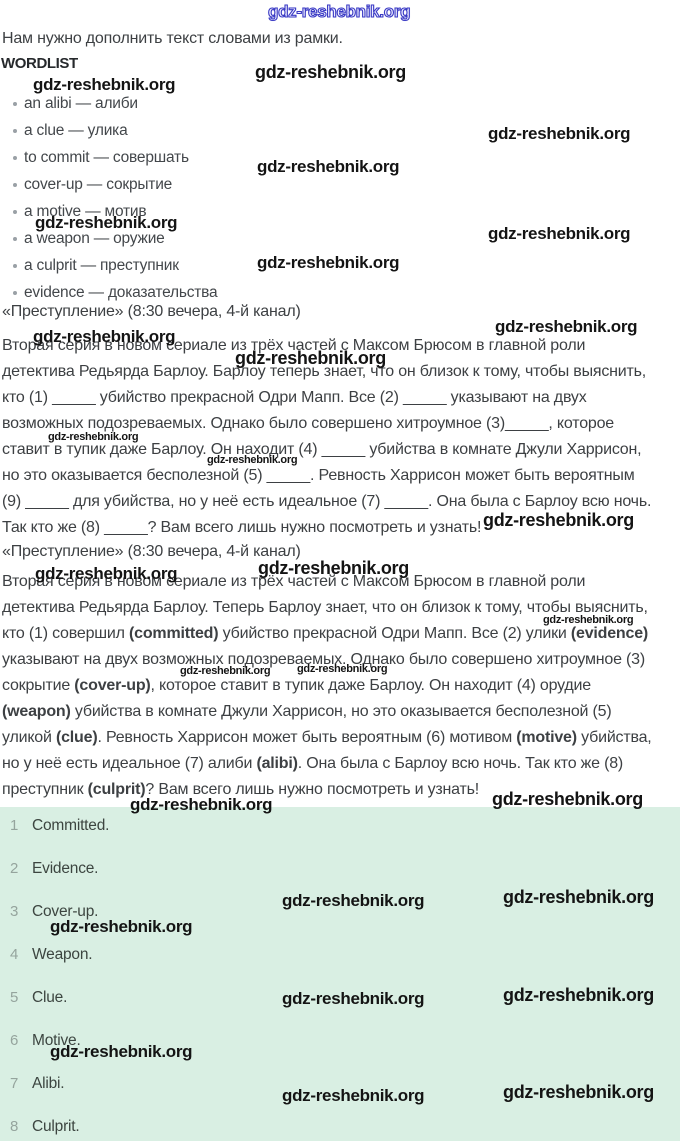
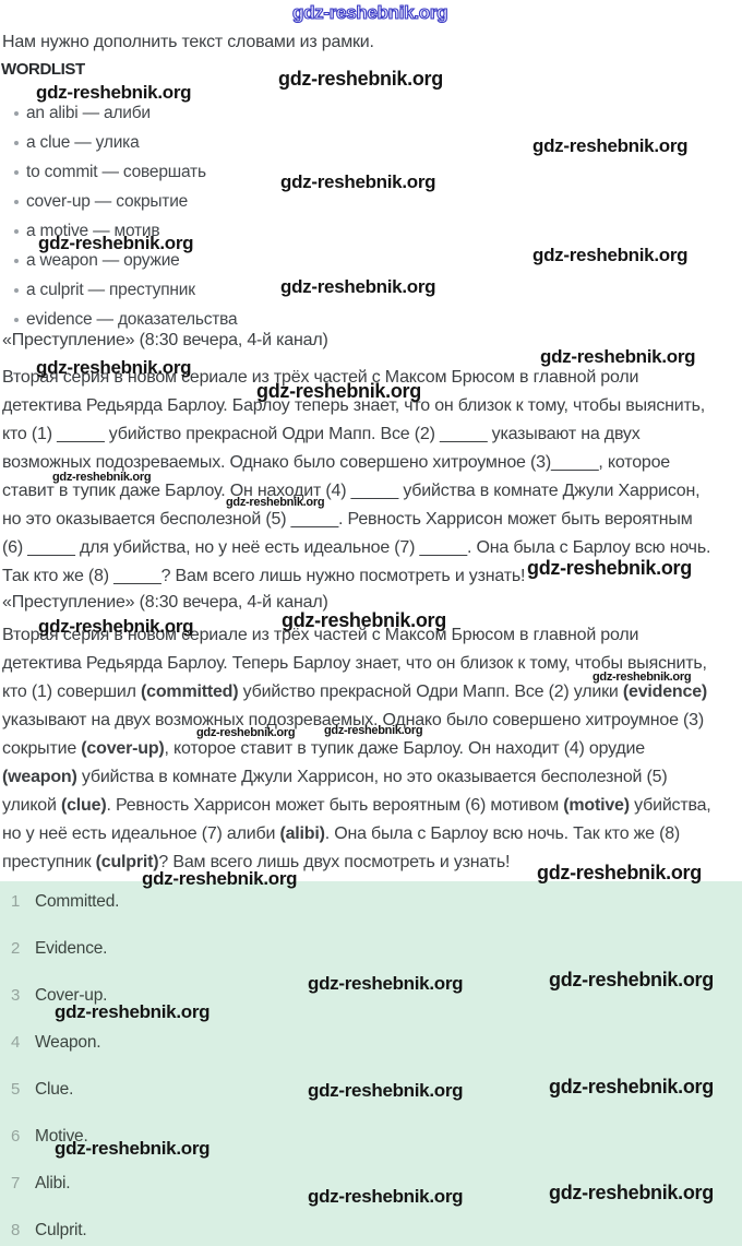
  Нам нужно дополнить текст словами из рамки.
  WORDLIST
  an alibi — алиби
  a clue — улика
  to commit — совершать
  cover-up — сокрытие
  a motive — мотив
  a weapon — оружие
  a culprit — преступник
  evidence — доказательства
  «Преступление» (8:30 вечера, 4-й канал)
- Вторая серия в новом сериале из трёх частей с Максом Брюсом в главной роли детектива Редьярда Барлоу. Барлоу теперь знает, что он близок к тому, чтобы выяснить, кто (1) _____ убийство прекрасной Одри Мапп. Все (2) _____ указывают на двух возможных подозреваемых. Однако было совершено хитроумное (3)_____, которое ставит в тупик даже Барлоу. Он находит (4) _____ убийства в комнате Джули Харрисон, но это оказывается бесполезной (5) _____. Ревность Харрисон может быть вероятным (9) _____ для убийства, но у неё есть идеальное (7) _____. Она была с Барлоу всю ночь. Так кто же (8) _____? Вам всего лишь нужно посмотреть и узнать!
+ Вторая серия в новом сериале из трёх частей с Максом Брюсом в главной роли детектива Редьярда Барлоу. Барлоу теперь знает, что он близок к тому, чтобы выяснить, кто (1) _____ убийство прекрасной Одри Мапп. Все (2) _____ указывают на двух возможных подозреваемых. Однако было совершено хитроумное (3)_____, которое ставит в тупик даже Барлоу. Он находит (4) _____ убийства в комнате Джули Харрисон, но это оказывается бесполезной (5) _____. Ревность Харрисон может быть вероятным (6) _____ для убийства, но у неё есть идеальное (7) _____. Она была с Барлоу всю ночь. Так кто же (8) _____? Вам всего лишь нужно посмотреть и узнать!
  «Преступление» (8:30 вечера, 4-й канал)
- Вторая серия в новом сериале из трёх частей с Максом Брюсом в главной роли детектива Редьярда Барлоу. Теперь Барлоу знает, что он близок к тому, чтобы выяснить, кто (1) совершил (committed) убийство прекрасной Одри Мапп. Все (2) улики (evidence) указывают на двух возможных подозреваемых. Однако было совершено хитроумное (3) сокрытие (cover-up), которое ставит в тупик даже Барлоу. Он находит (4) орудие (weapon) убийства в комнате Джули Харрисон, но это оказывается бесполезной (5) уликой (clue). Ревность Харрисон может быть вероятным (6) мотивом (motive) убийства, но у неё есть идеальное (7) алиби (alibi). Она была с Барлоу всю ночь. Так кто же (8) преступник (culprit)? Вам всего лишь нужно посмотреть и узнать!
+ Вторая серия в новом сериале из трёх частей с Максом Брюсом в главной роли детектива Редьярда Барлоу. Теперь Барлоу знает, что он близок к тому, чтобы выяснить, кто (1) совершил (committed) убийство прекрасной Одри Мапп. Все (2) улики (evidence) указывают на двух возможных подозреваемых. Однако было совершено хитроумное (3) сокрытие (cover-up), которое ставит в тупик даже Барлоу. Он находит (4) орудие (weapon) убийства в комнате Джули Харрисон, но это оказывается бесполезной (5) уликой (clue). Ревность Харрисон может быть вероятным (6) мотивом (motive) убийства, но у неё есть идеальное (7) алиби (alibi). Она была с Барлоу всю ночь. Так кто же (8) преступник (culprit)? Вам всего лишь двух посмотреть и узнать!
  1
  Committed.
  2
  Evidence.
  3
  Cover-up.
  4
  Weapon.
  5
  Clue.
  6
  Motive.
  7
  Alibi.
  8
  Culprit.
  gdz-reshebnik.org
  gdz-reshebnik.org
  gdz-reshebnik.org
  gdz-reshebnik.org
  gdz-reshebnik.org
  gdz-reshebnik.org
  gdz-reshebnik.org
  gdz-reshebnik.org
  gdz-reshebnik.org
  gdz-reshebnik.org
  gdz-reshebnik.org
  gdz-reshebnik.org
  gdz-reshebnik.org
  gdz-reshebnik.org
  gdz-reshebnik.org
  gdz-reshebnik.org
  gdz-reshebnik.org
  gdz-reshebnik.org
  gdz-reshebnik.org
  gdz-reshebnik.org
  gdz-reshebnik.org
  gdz-reshebnik.org
  gdz-reshebnik.org
  gdz-reshebnik.org
  gdz-reshebnik.org
  gdz-reshebnik.org
  gdz-reshebnik.org
  gdz-reshebnik.org
  gdz-reshebnik.org
